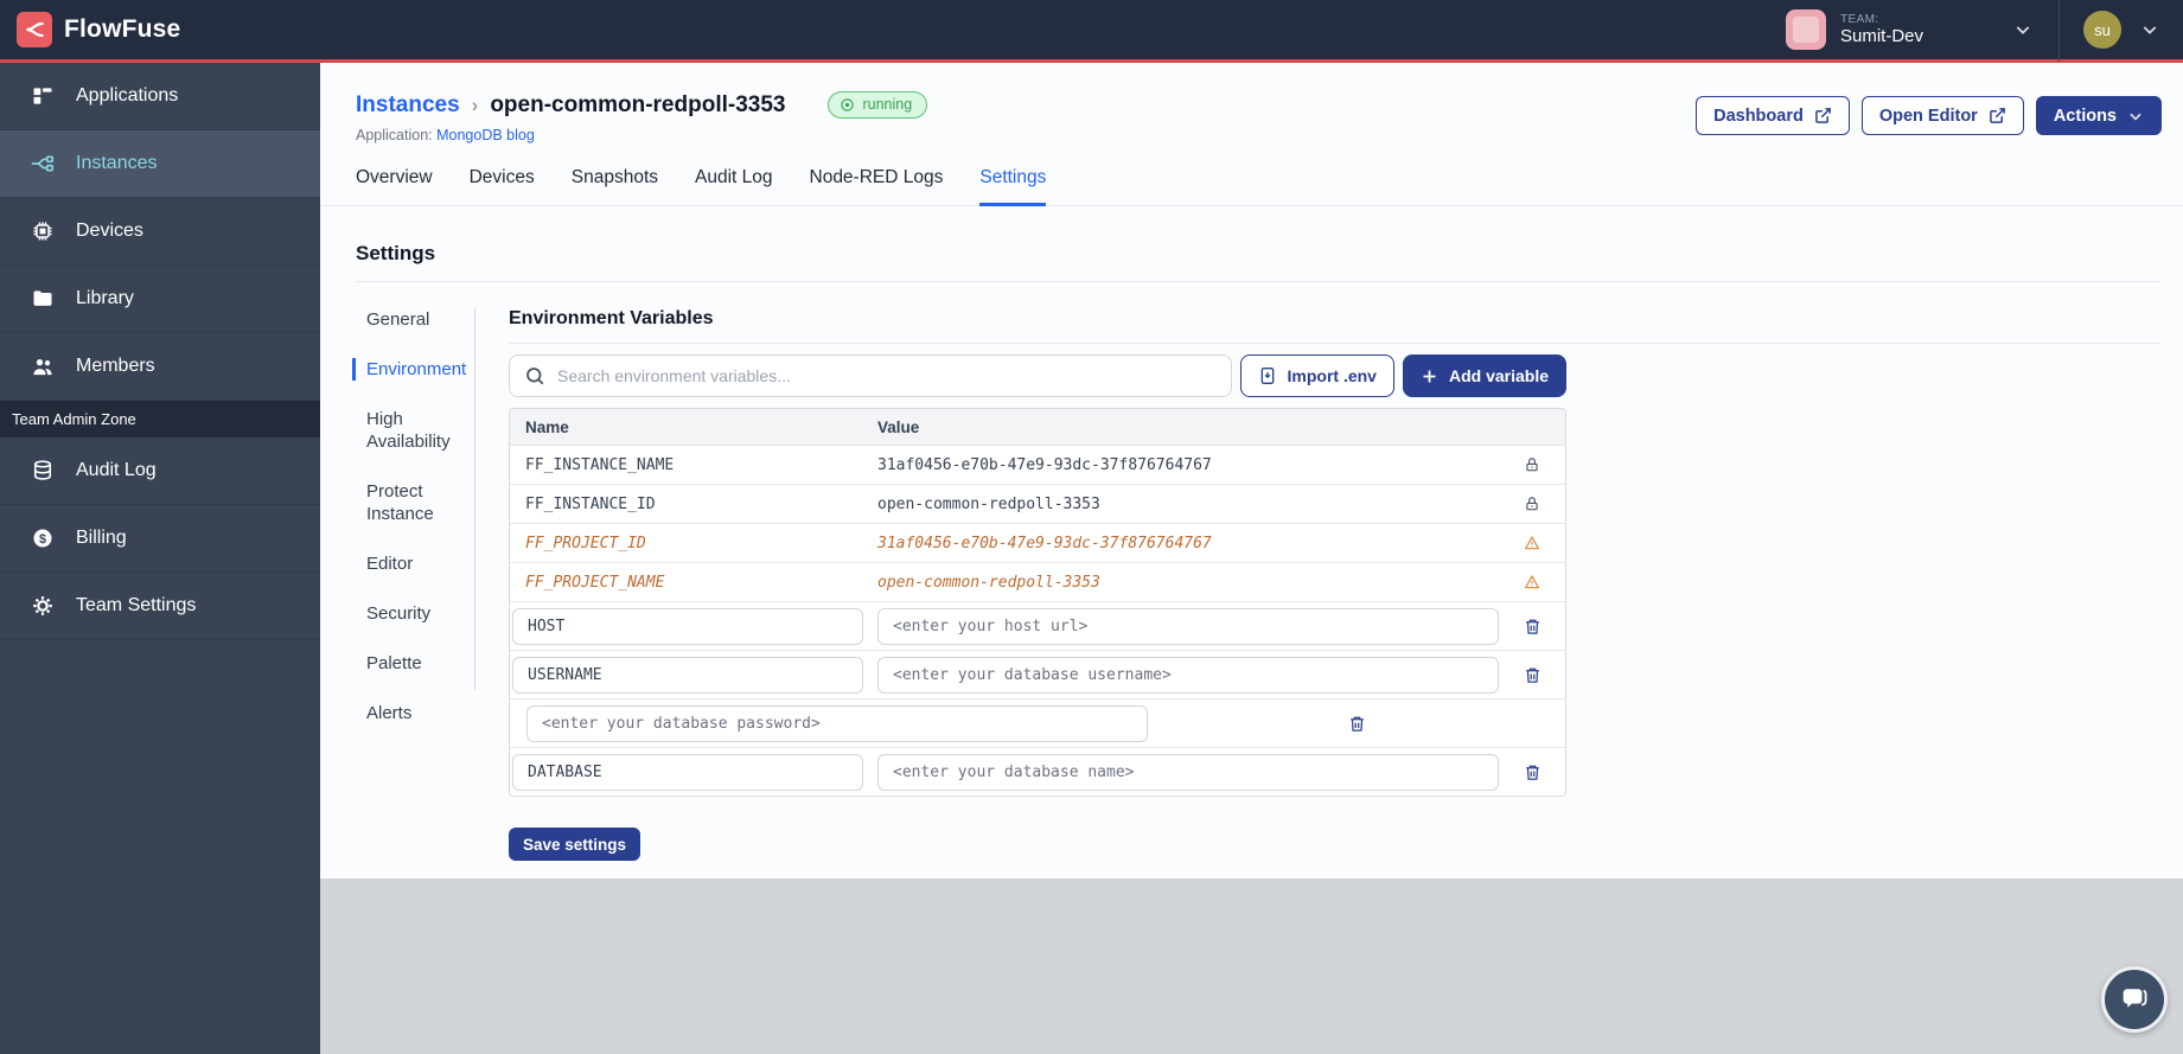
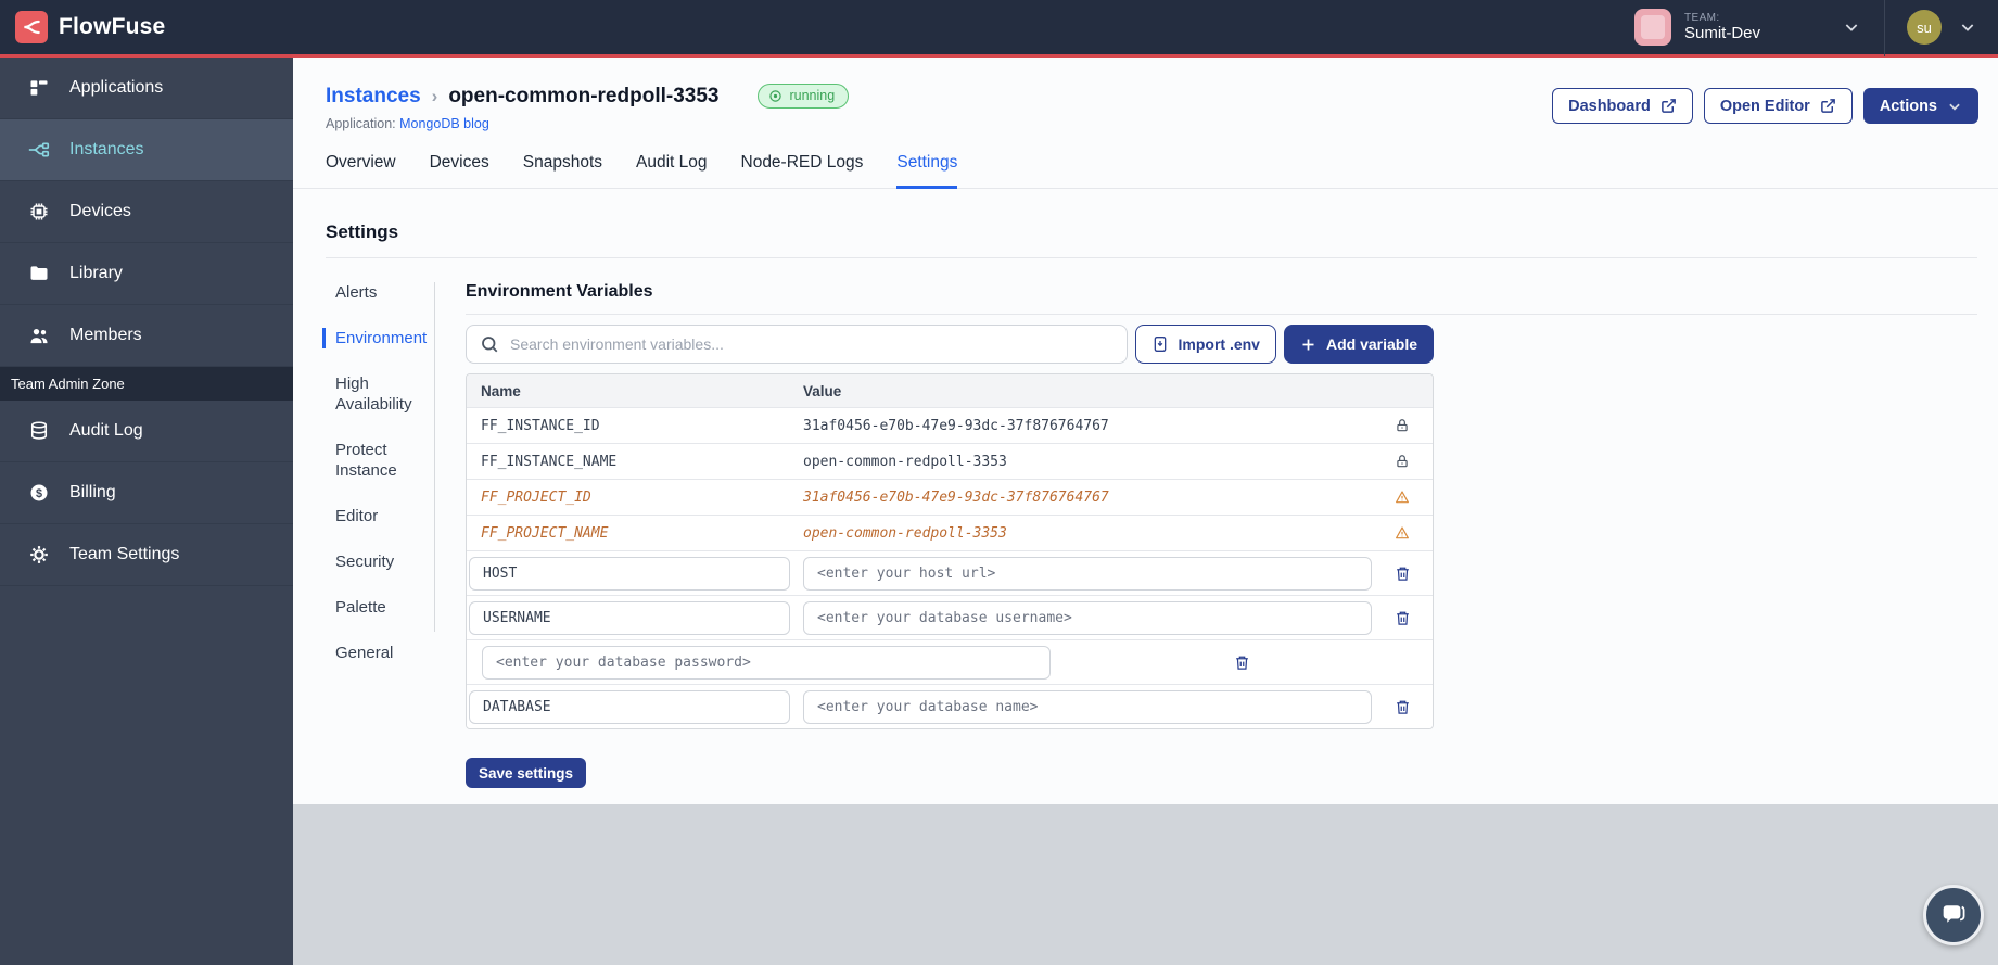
  FlowFuse
  TEAM:
  Sumit-Dev
  su
  Applications
  Instances
  Devices
  Library
  Members
  Team Admin Zone
  Audit Log
  $
  Billing
  Team Settings
  Instances
  ›
  open-common-redpoll-3353
  running
  Application: MongoDB blog
  Dashboard
  Open Editor
  Actions
  Overview
  Devices
  Snapshots
  Audit Log
  Node-RED Logs
  Settings
  Settings
- General
+ Alerts
  Environment
  High Availability
  Protect Instance
  Editor
  Security
  Palette
- Alerts
+ General
  Environment Variables
  Search environment variables...
  Import .env
  Add variable
  Name
  Value
- FF_INSTANCE_NAME
+ FF_INSTANCE_ID
  31af0456-e70b-47e9-93dc-37f876764767
- FF_INSTANCE_ID
+ FF_INSTANCE_NAME
  open-common-redpoll-3353
  FF_PROJECT_ID
  31af0456-e70b-47e9-93dc-37f876764767
  FF_PROJECT_NAME
  open-common-redpoll-3353
  HOST
  <enter your host url>
  USERNAME
  <enter your database username>
  <enter your database password>
  DATABASE
  <enter your database name>
  Save settings
